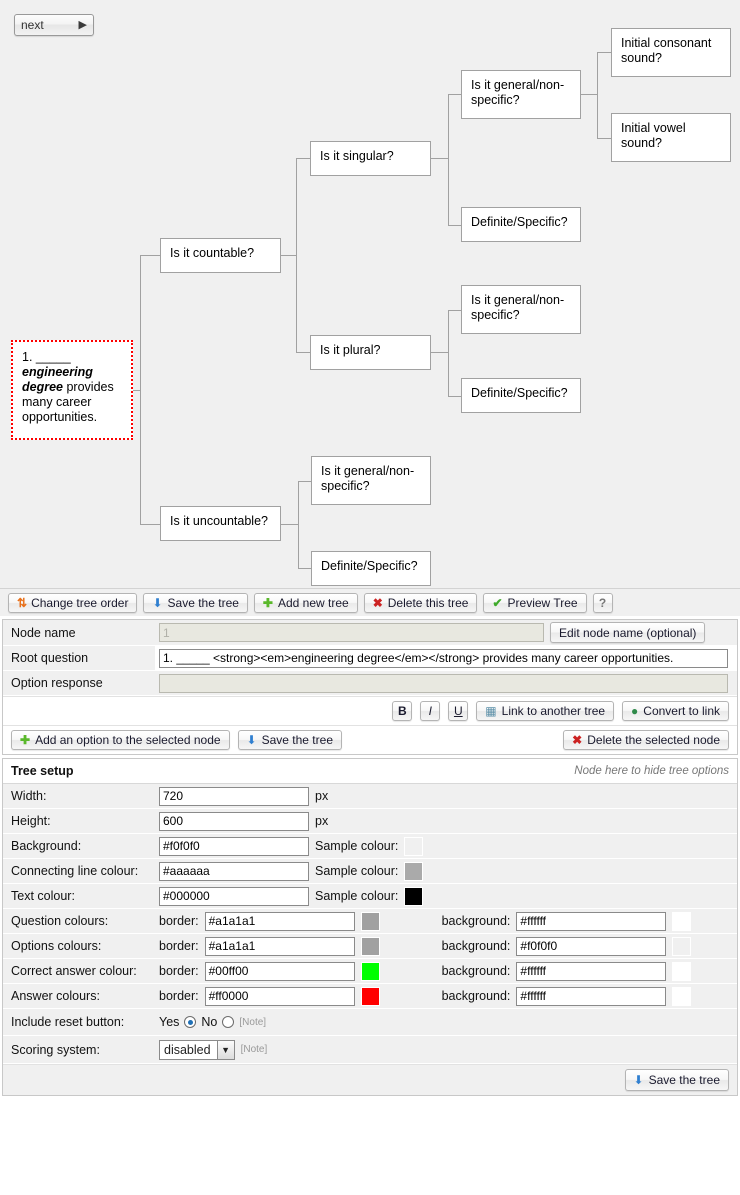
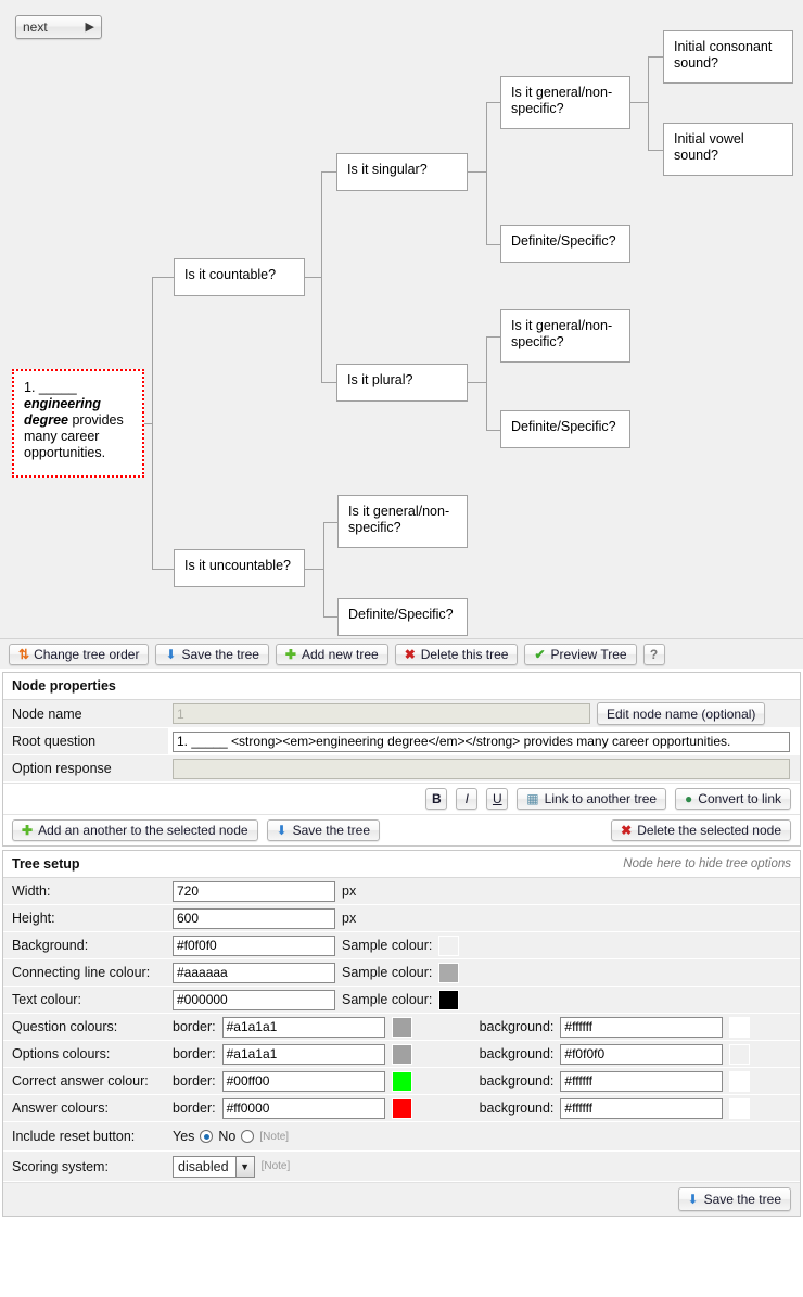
  next
  ▶
  1. _____ engineering degree provides many career opportunities.
  Is it countable?
  Is it singular?
  Is it plural?
  Is it uncountable?
  Is it general/non-specific?
  Definite/Specific?
  Is it general/non-specific?
  Definite/Specific?
  Is it general/non-specific?
  Definite/Specific?
  Initial consonant sound?
  Initial vowel sound?
  ⇅
  Change tree order
  ⬇
  Save the tree
  ✚
  Add new tree
  ✖
  Delete this tree
  ✔
  Preview Tree
  ?
+ Node properties
  Node name
  1
  Edit node name (optional)
  Root question
  1. _____ <strong><em>engineering degree</em></strong> provides many career opportunities.
  Option response
  B
  I
  U
  ▦
  Link to another tree
  ●
  Convert to link
  ✚
- Add an option to the selected node
+ Add an another to the selected node
  ⬇
  Save the tree
  ✖
  Delete the selected node
  Tree setup
  Node here to hide tree options
  Width:
  720
  px
  Height:
  600
  px
  Background:
  #f0f0f0
  Sample colour:
  Connecting line colour:
  #aaaaaa
  Sample colour:
  Text colour:
  #000000
  Sample colour:
  Question colours:
  border:
  #a1a1a1
  background:
  #ffffff
  Options colours:
  border:
  #a1a1a1
  background:
  #f0f0f0
  Correct answer colour:
  border:
  #00ff00
  background:
  #ffffff
  Answer colours:
  border:
  #ff0000
  background:
  #ffffff
  Include reset button:
  Yes
  No
  [Note]
  Scoring system:
  disabled
  ▼
  [Note]
  ⬇
  Save the tree
